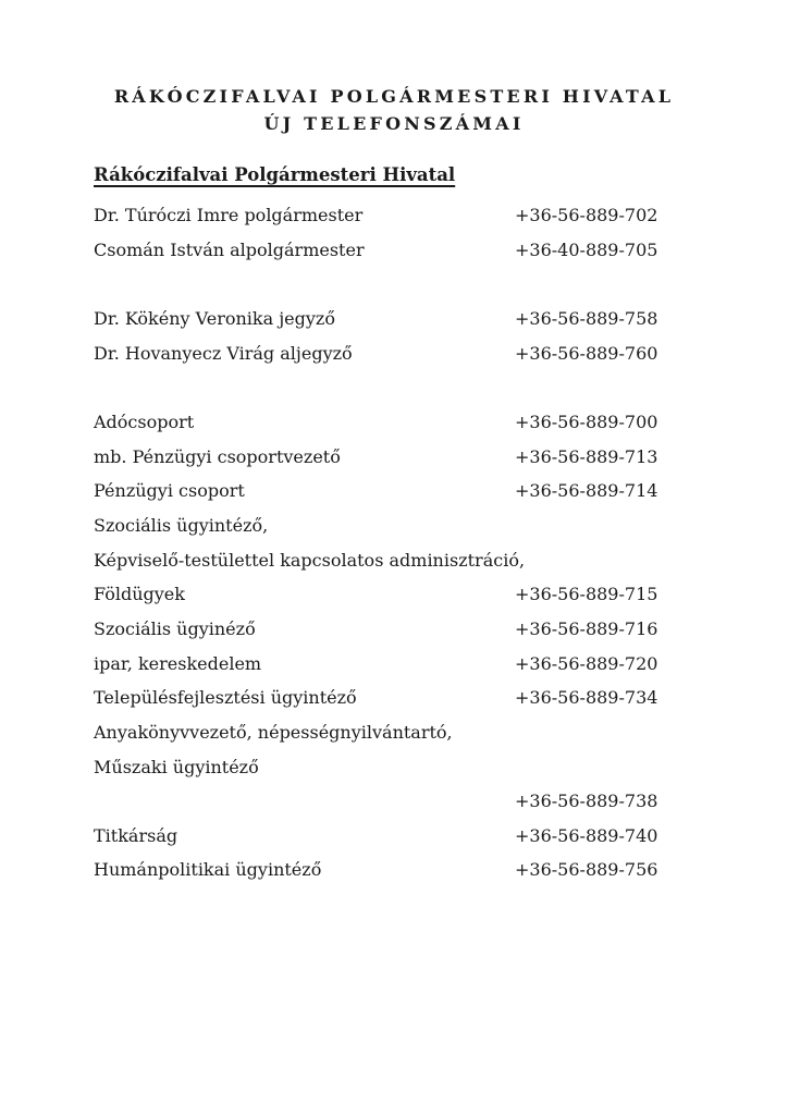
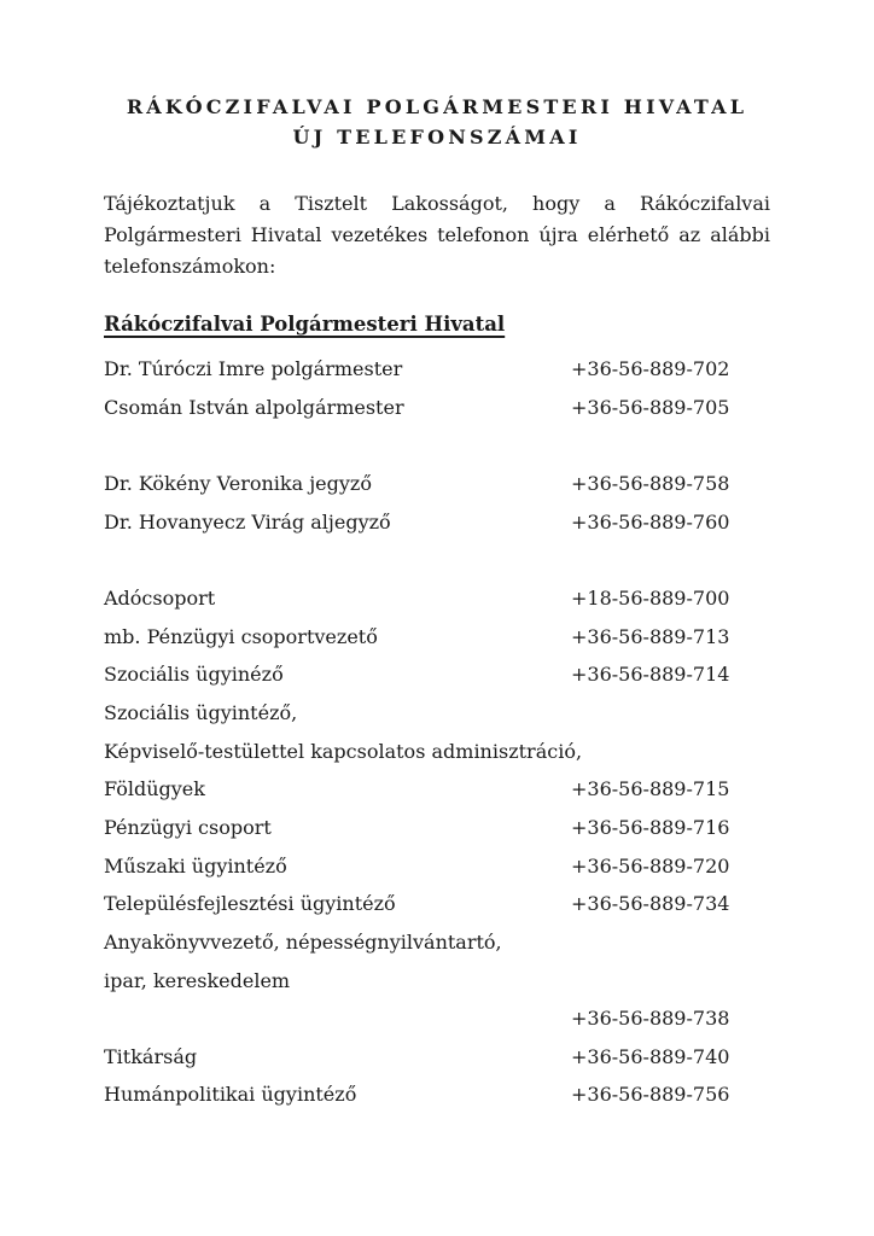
  RÁKÓCZIFALVAI POLGÁRMESTERI HIVATAL
  ÚJ TELEFONSZÁMAI
+ Tájékoztatjuk a Tisztelt Lakosságot, hogy a Rákóczifalvai
+ Polgármesteri Hivatal vezetékes telefonon újra elérhető az alábbi
+ telefonszámokon:
  Rákóczifalvai Polgármesteri Hivatal
  Dr. Túróczi Imre polgármester
  +36-56-889-702
  Csomán István alpolgármester
- +36-40-889-705
+ +36-56-889-705
  Dr. Kökény Veronika jegyző
  +36-56-889-758
  Dr. Hovanyecz Virág aljegyző
  +36-56-889-760
  Adócsoport
- +36-56-889-700
+ +18-56-889-700
  mb. Pénzügyi csoportvezető
  +36-56-889-713
- Pénzügyi csoport
+ Szociális ügyinéző
  +36-56-889-714
  Szociális ügyintéző,
  Képviselő-testülettel kapcsolatos adminisztráció,
  Földügyek
  +36-56-889-715
- Szociális ügyinéző
+ Pénzügyi csoport
  +36-56-889-716
- ipar, kereskedelem
+ Műszaki ügyintéző
  +36-56-889-720
  Településfejlesztési ügyintéző
  +36-56-889-734
  Anyakönyvvezető, népességnyilvántartó,
- Műszaki ügyintéző
+ ipar, kereskedelem
  +36-56-889-738
  Titkárság
  +36-56-889-740
  Humánpolitikai ügyintéző
  +36-56-889-756
